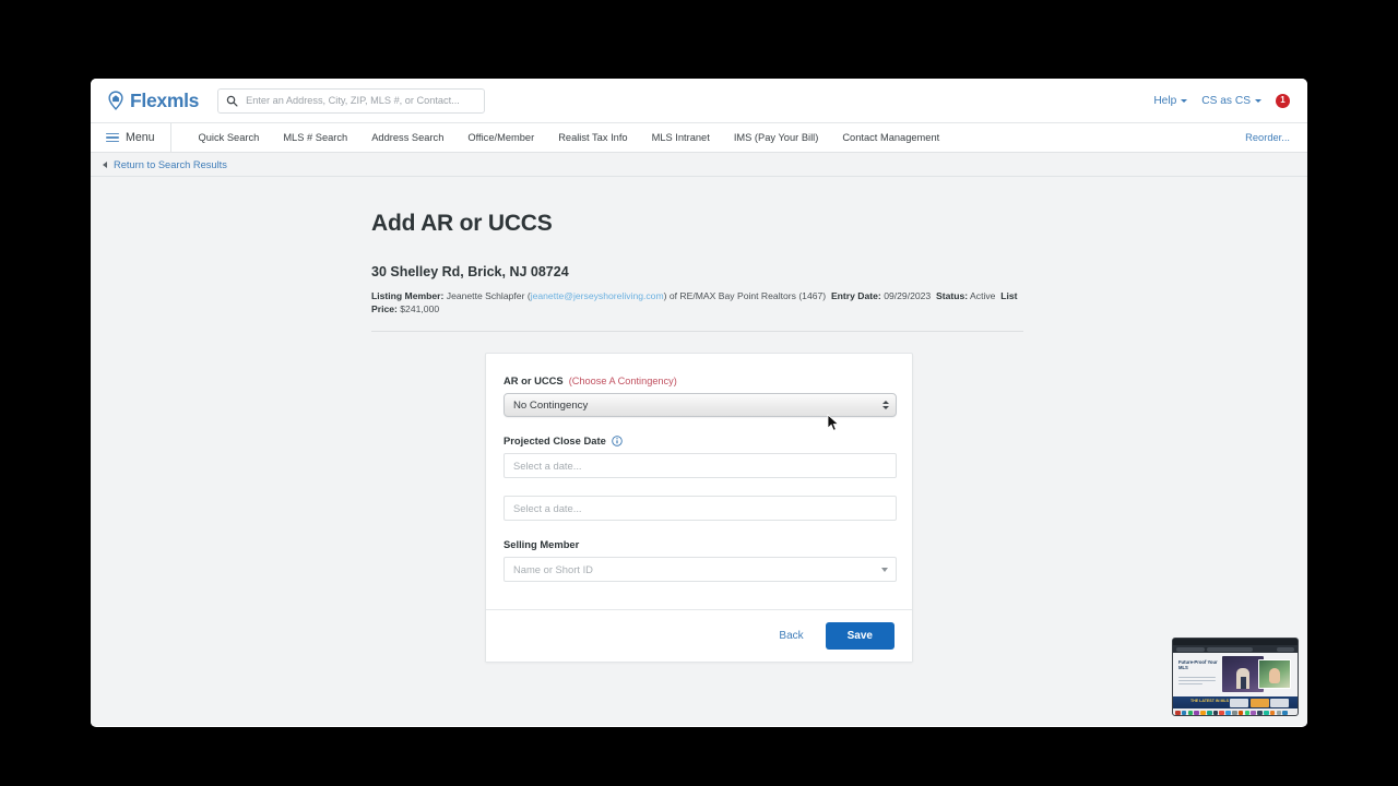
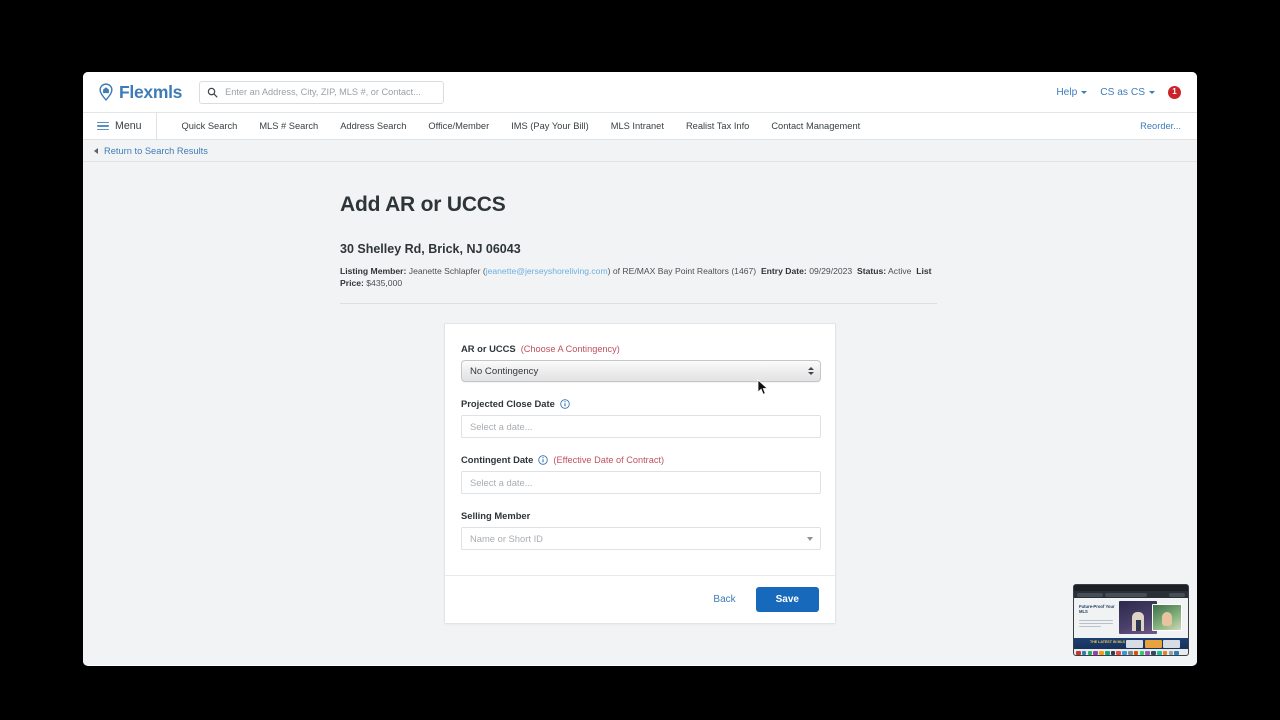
  Flexmls
  Enter an Address, City, ZIP, MLS #, or Contact...
  Help
  CS as CS
  1
  Menu
  Quick Search
  MLS # Search
  Address Search
  Office/Member
- Realist Tax Info
+ IMS (Pay Your Bill)
  MLS Intranet
- IMS (Pay Your Bill)
+ Realist Tax Info
  Contact Management
  Reorder...
  Return to Search Results
  Add AR or UCCS
- 30 Shelley Rd, Brick, NJ 08724
+ 30 Shelley Rd, Brick, NJ 06043
- Listing Member: Jeanette Schlapfer (jeanette@jerseyshoreliving.com) of RE/MAX Bay Point Realtors (1467) Entry Date: 09/29/2023 Status: Active List Price: $241,000
+ Listing Member: Jeanette Schlapfer (jeanette@jerseyshoreliving.com) of RE/MAX Bay Point Realtors (1467) Entry Date: 09/29/2023 Status: Active List Price: $435,000
  AR or UCCS
  (Choose A Contingency)
  No Contingency
  Projected Close Date
  Select a date...
+ Contingent Date
+ (Effective Date of Contract)
  Select a date...
  Selling Member
  Name or Short ID
  Back
  Save
